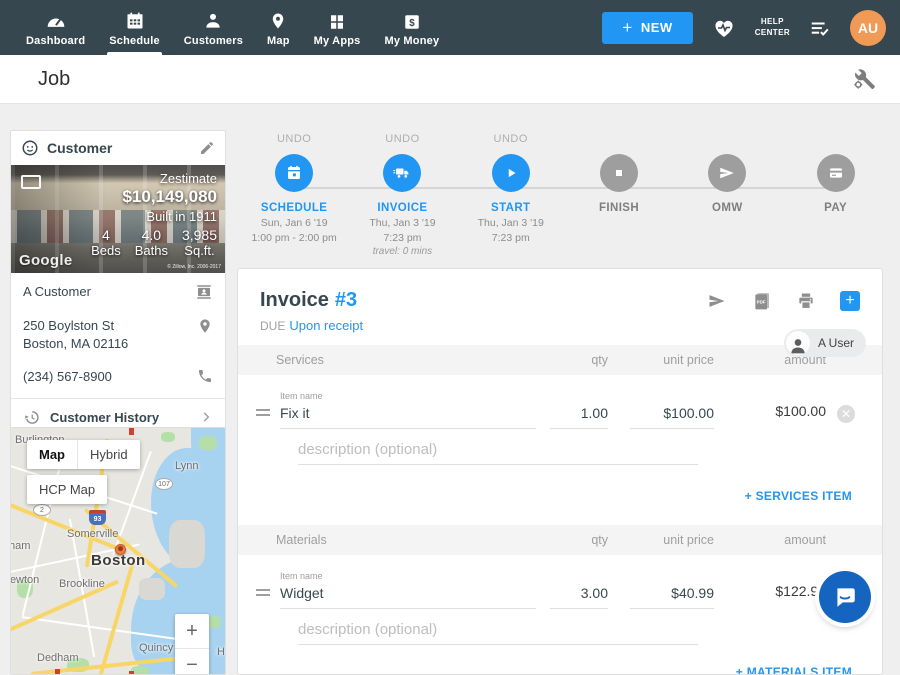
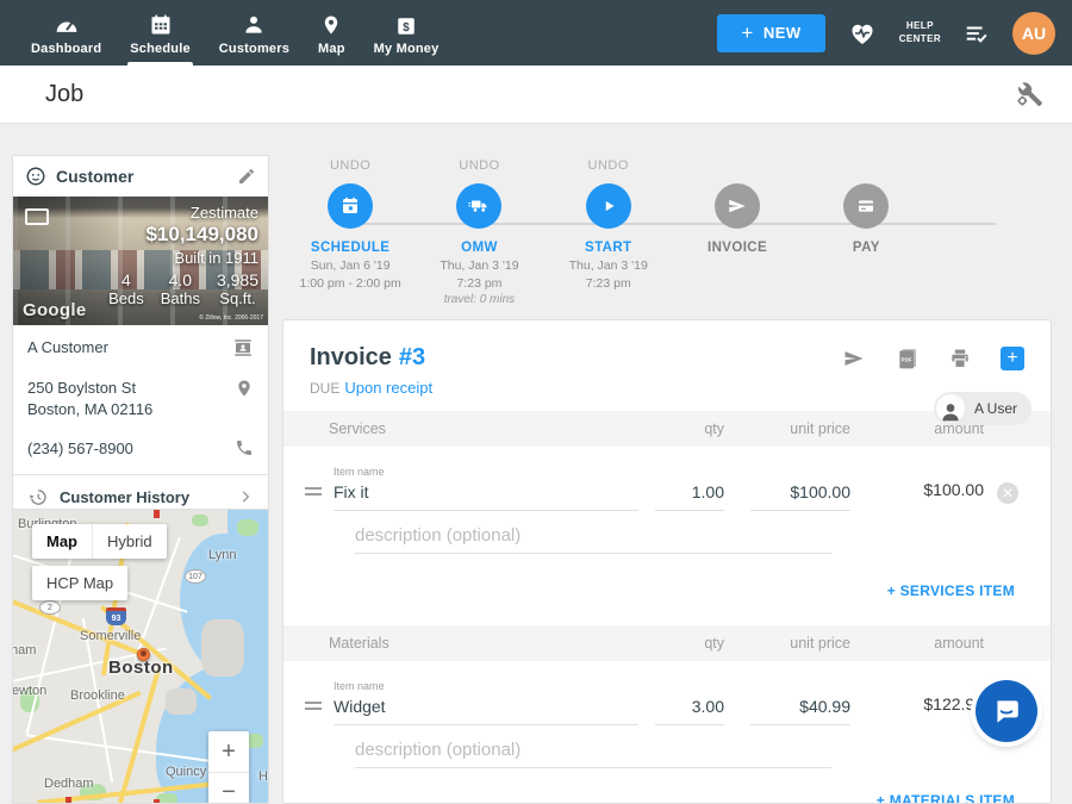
  Dashboard
  Schedule
  Customers
  Map
- My Apps
  $
  My Money
  +
  NEW
  HELP
  CENTER
  AU
  Job
  Customer
  Zestimate
  $10,149,080
  Built in 1911
  4
  Beds
  4.0
  Baths
  3,985
  Sq.ft.
  Google
  A Customer
  250 Boylston St
  Boston, MA 02116
  (234) 567-8900
  Customer History
  Lynn
  Somerville
  ham
  Boston
  ewton
  Brookline
  Quincy
  Dedham
  Map
  Hybrid
  HCP Map
  +
  −
  UNDO
  SCHEDULE
  Sun, Jan 6 '19
  1:00 pm - 2:00 pm
  UNDO
- INVOICE
+ OMW
  Thu, Jan 3 '19
  7:23 pm
  travel: 0 mins
  UNDO
  START
  Thu, Jan 3 '19
  7:23 pm
- FINISH
- OMW
+ INVOICE
  PAY
  Invoice #3
  DUE Upon receipt
  +
  A User
  Services
  qty
  unit price
  amount
  Item name
  Fix it
  1.00
  $100.00
  $100.00
  ✕
  description (optional)
  + SERVICES ITEM
  Materials
  qty
  unit price
  amount
  Item name
  Widget
  3.00
  $40.99
  $122.9
  description (optional)
  + MATERIALS ITEM
